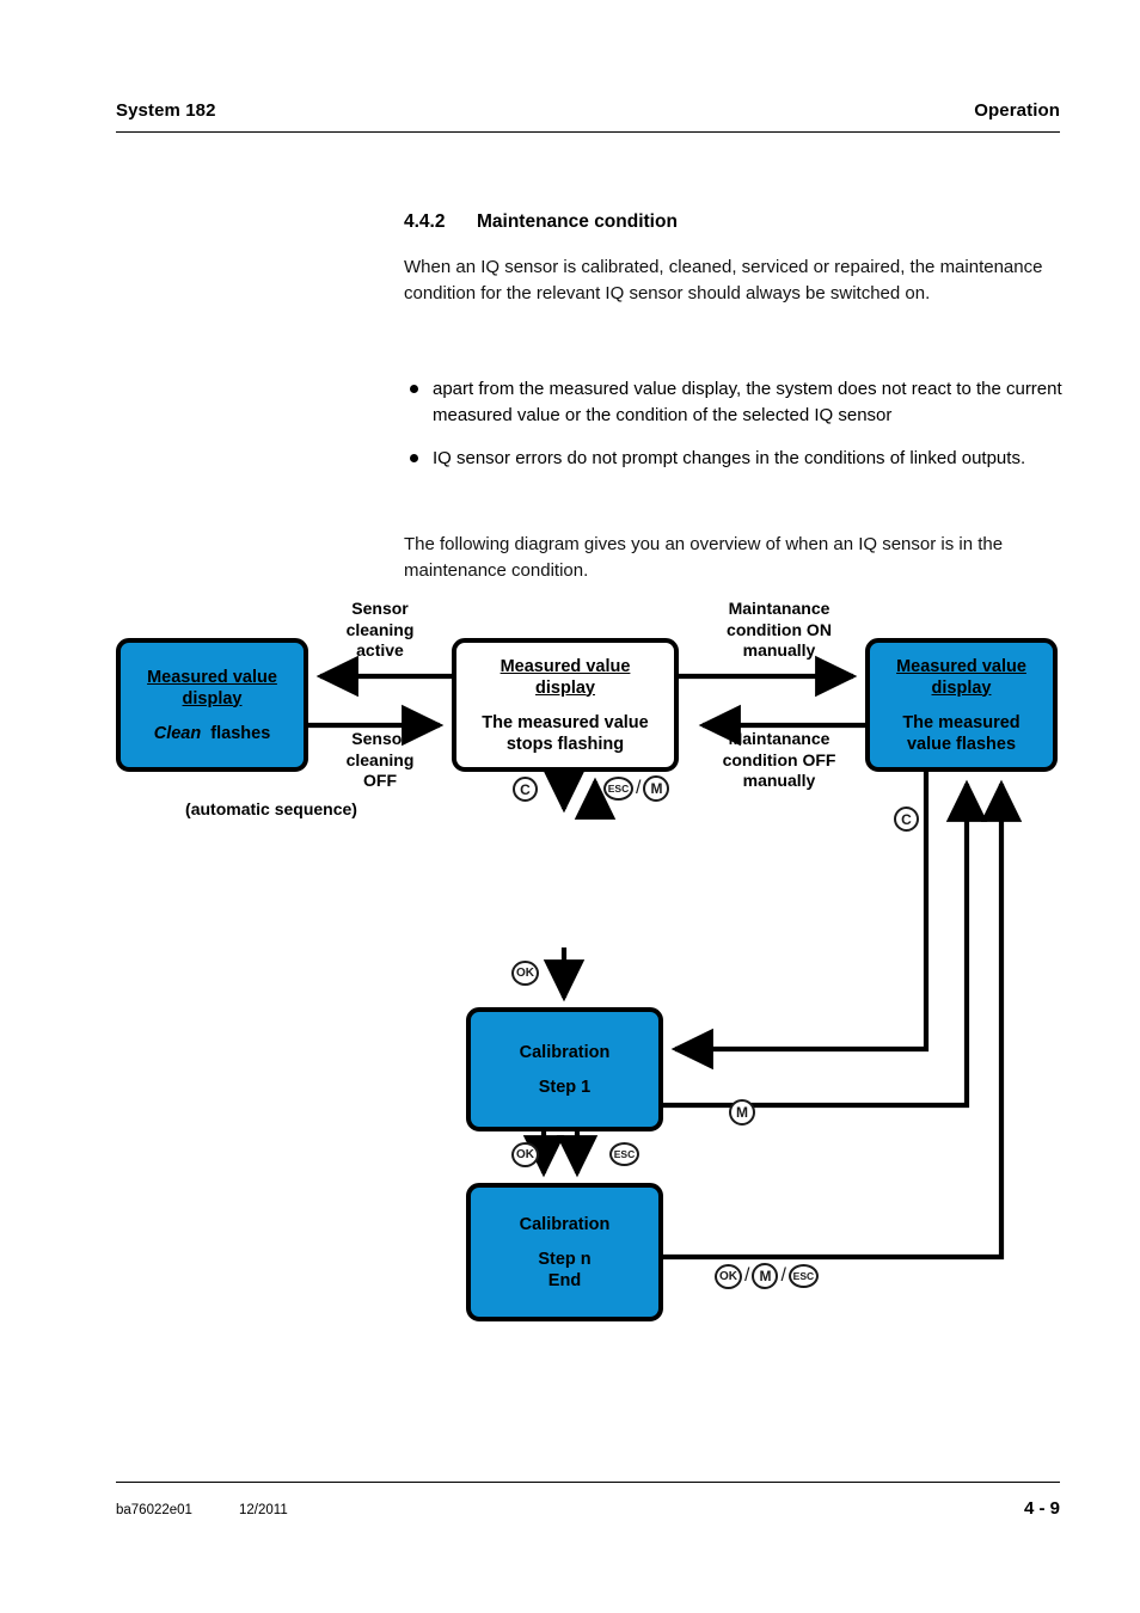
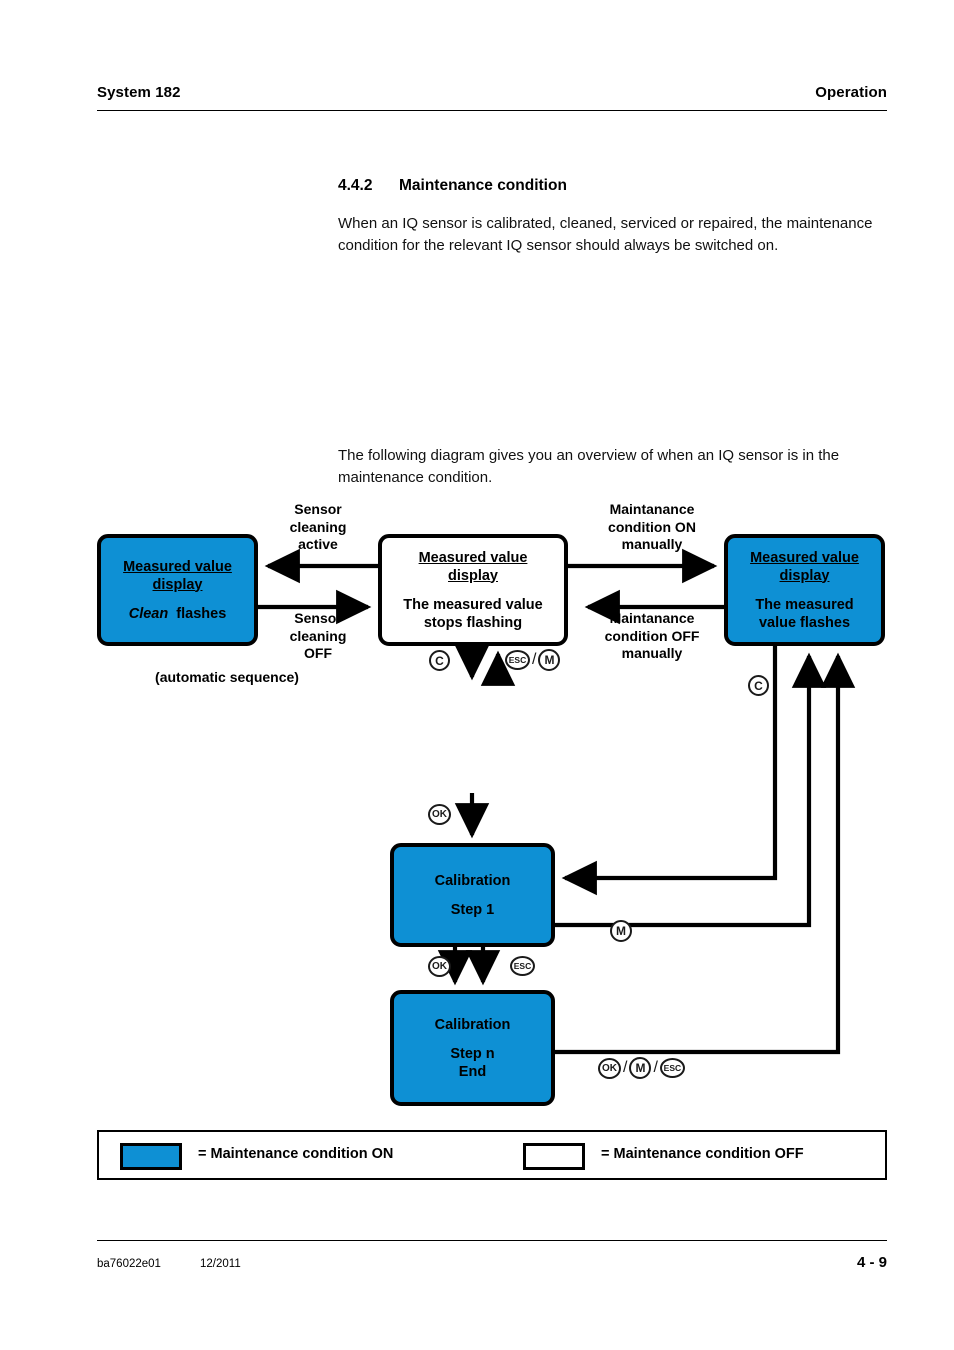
  System 182
  Operation
  4.4.2
  Maintenance condition
  When an IQ sensor is calibrated, cleaned, serviced or repaired, the maintenance condition for the relevant IQ sensor should always be switched on.
- apart from the measured value display, the system does not react to the current measured value or the condition of the selected IQ sensor
- IQ sensor errors do not prompt changes in the conditions of linked outputs.
  The following diagram gives you an overview of when an IQ sensor is in the maintenance condition.
  Measured value
  display
  Clean flashes
  Measured value
  display
  The measured value
  stops flashing
  Measured value
  display
  The measured
  value flashes
  Calibration
  Step 1
  Calibration
  Step n
  End
  Sensor
  cleaning
  active
  Sensor
  cleaning
  OFF
  (automatic sequence)
  Maintanance
  condition ON
  manually
  Maintanance
  condition OFF
  manually
  C
  ESC
  /
  M
  OK
  OK
  ESC
  M
  C
  OK
  /
  M
  /
  ESC
+ = Maintenance condition ON
+ = Maintenance condition OFF
  ba76022e01
  12/2011
  4 - 9
